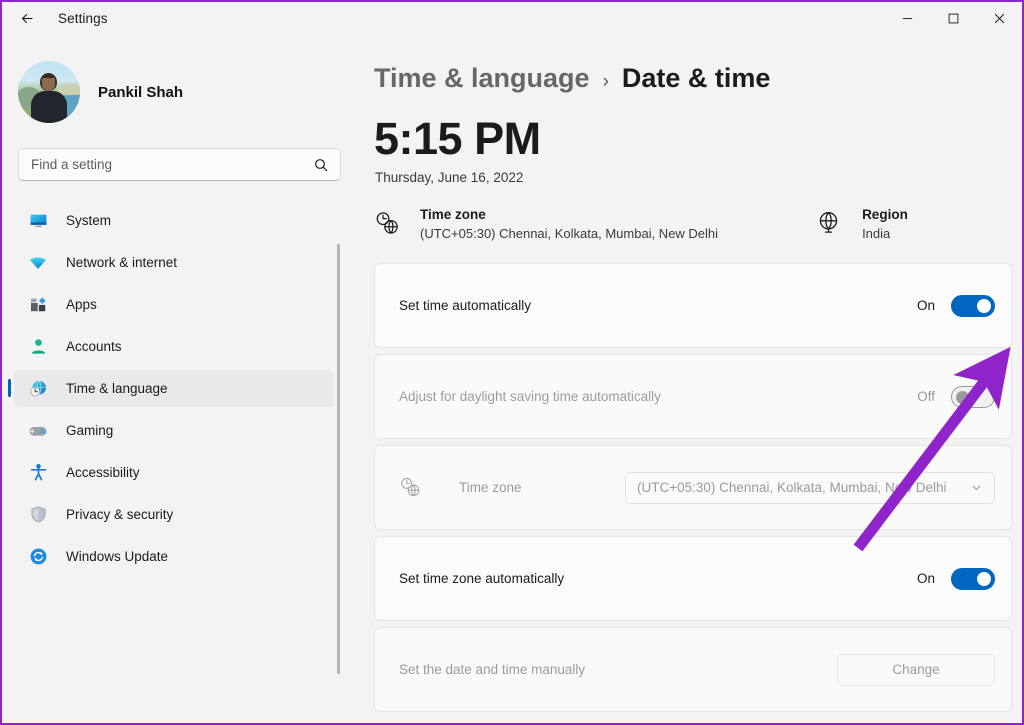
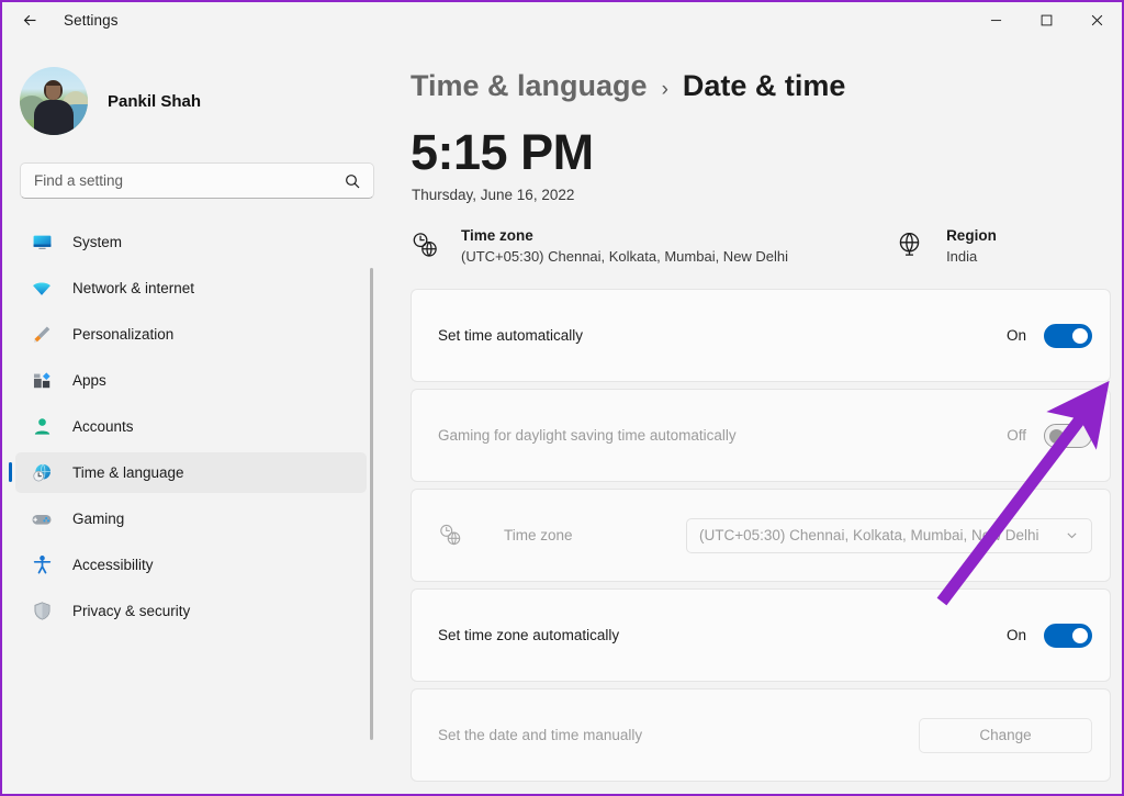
  Settings
  Pankil Shah
  Find a setting
  System
  Network & internet
+ Personalization
  Apps
  Accounts
  Time & language
  Gaming
  Accessibility
  Privacy & security
- Windows Update
  Time & language
  ›
  Date & time
  5:15 PM
  Thursday, June 16, 2022
  Time zone
  (UTC+05:30) Chennai, Kolkata, Mumbai, New Delhi
  Region
  India
  Set time automatically
  On
- Adjust for daylight saving time automatically
+ Gaming for daylight saving time automatically
  Off
  Time zone
  (UTC+05:30) Chennai, Kolkata, Mumbai, N Delhi
  Set time zone automatically
  On
  Set the date and time manually
  Change
